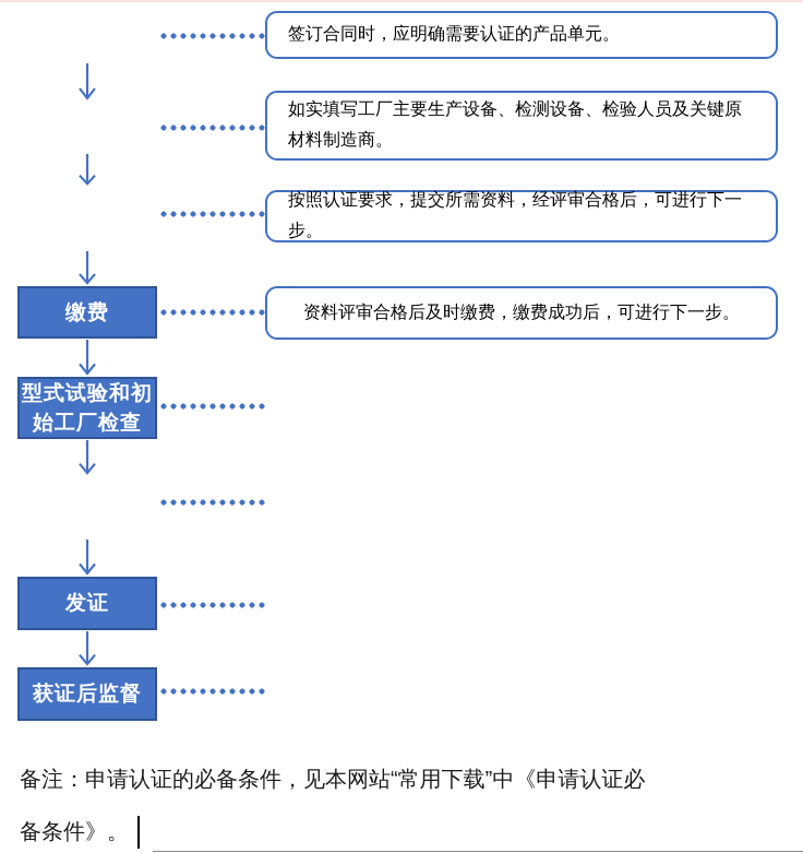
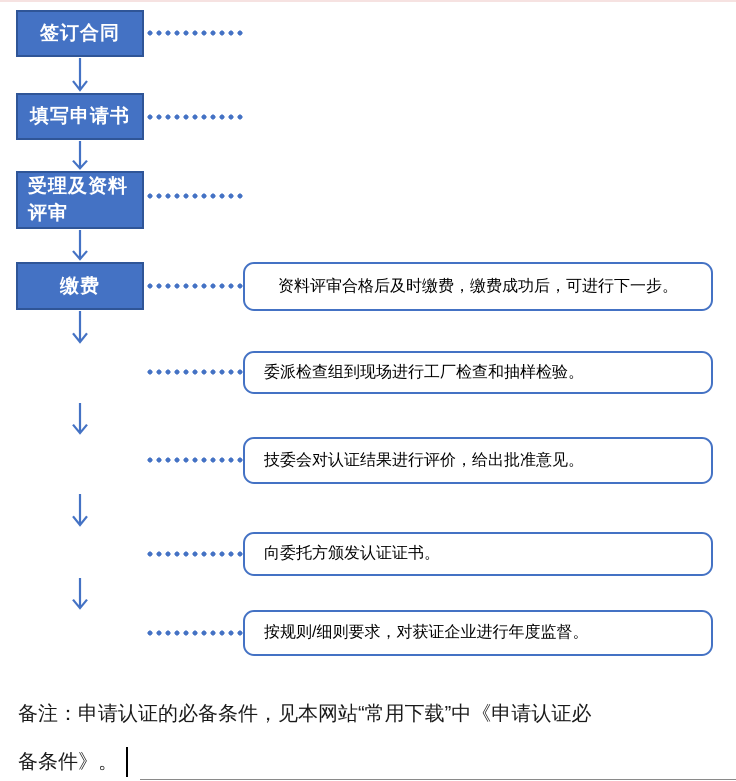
+ 签订合同
+ 填写申请书
+ 受理及资料
+ 评审
  缴费
- 型式试验和初
- 始工厂检查
- 发证
- 获证后监督
- 签订合同时，应明确需要认证的产品单元。
- 如实填写工厂主要生产设备、检测设备、检验人员及关键原
- 材料制造商。
- 按照认证要求，提交所需资料，经评审合格后，可进行下一步。
  资料评审合格后及时缴费，缴费成功后，可进行下一步。
+ 委派检查组到现场进行工厂检查和抽样检验。
+ 技委会对认证结果进行评价，给出批准意见。
+ 向委托方颁发认证证书。
+ 按规则/细则要求，对获证企业进行年度监督。
  备注：申请认证的必备条件，见本网站“常用下载”中《申请认证必
  备条件》。
